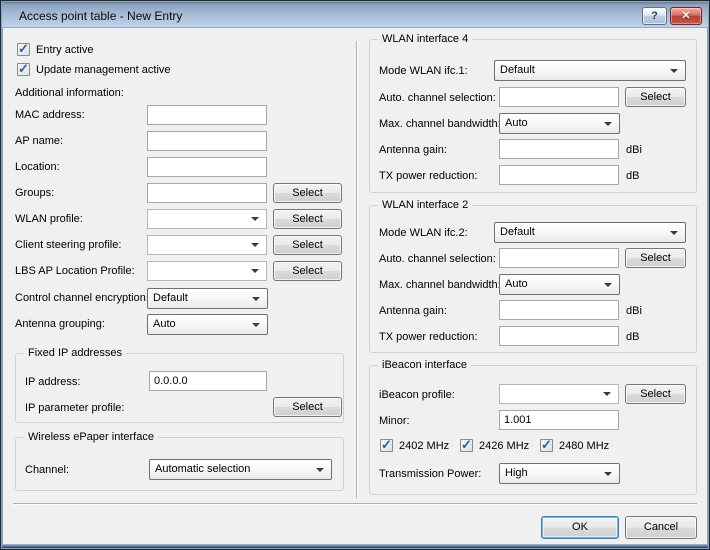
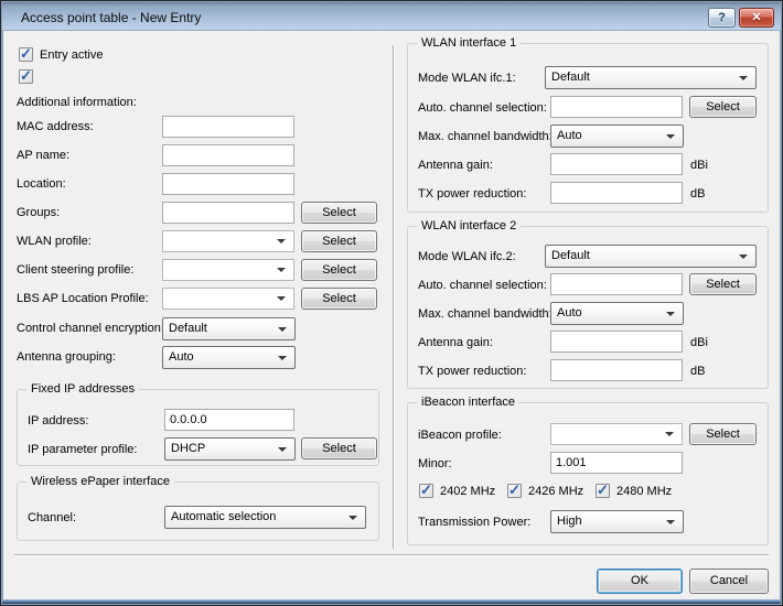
  Access point table - New Entry
  ?
  ✕
  ✓
  Entry active
  ✓
- Update management active
  Additional information:
  MAC address:
  AP name:
  Location:
  Groups:
  Select
  WLAN profile:
  Select
  Client steering profile:
  Select
  LBS AP Location Profile:
  Select
  Control channel encryption
  Default
  Antenna grouping:
  Auto
  Fixed IP addresses
  IP address:
  0.0.0.0
  IP parameter profile:
+ DHCP
  Select
  Wireless ePaper interface
  Channel:
  Automatic selection
- WLAN interface 4
+ WLAN interface 1
  Mode WLAN ifc.1:
  Default
  Auto. channel selection:
  Select
  Max. channel bandwidth
  Auto
  Antenna gain:
  dBi
  TX power reduction:
  dB
  WLAN interface 2
  Mode WLAN ifc.2:
  Default
  Auto. channel selection:
  Select
  Max. channel bandwidth
  Auto
  Antenna gain:
  dBi
  TX power reduction:
  dB
  iBeacon interface
  iBeacon profile:
  Select
  Minor:
  1.001
  ✓
  2402 MHz
  ✓
  2426 MHz
  ✓
  2480 MHz
  Transmission Power:
  High
  OK
  Cancel
